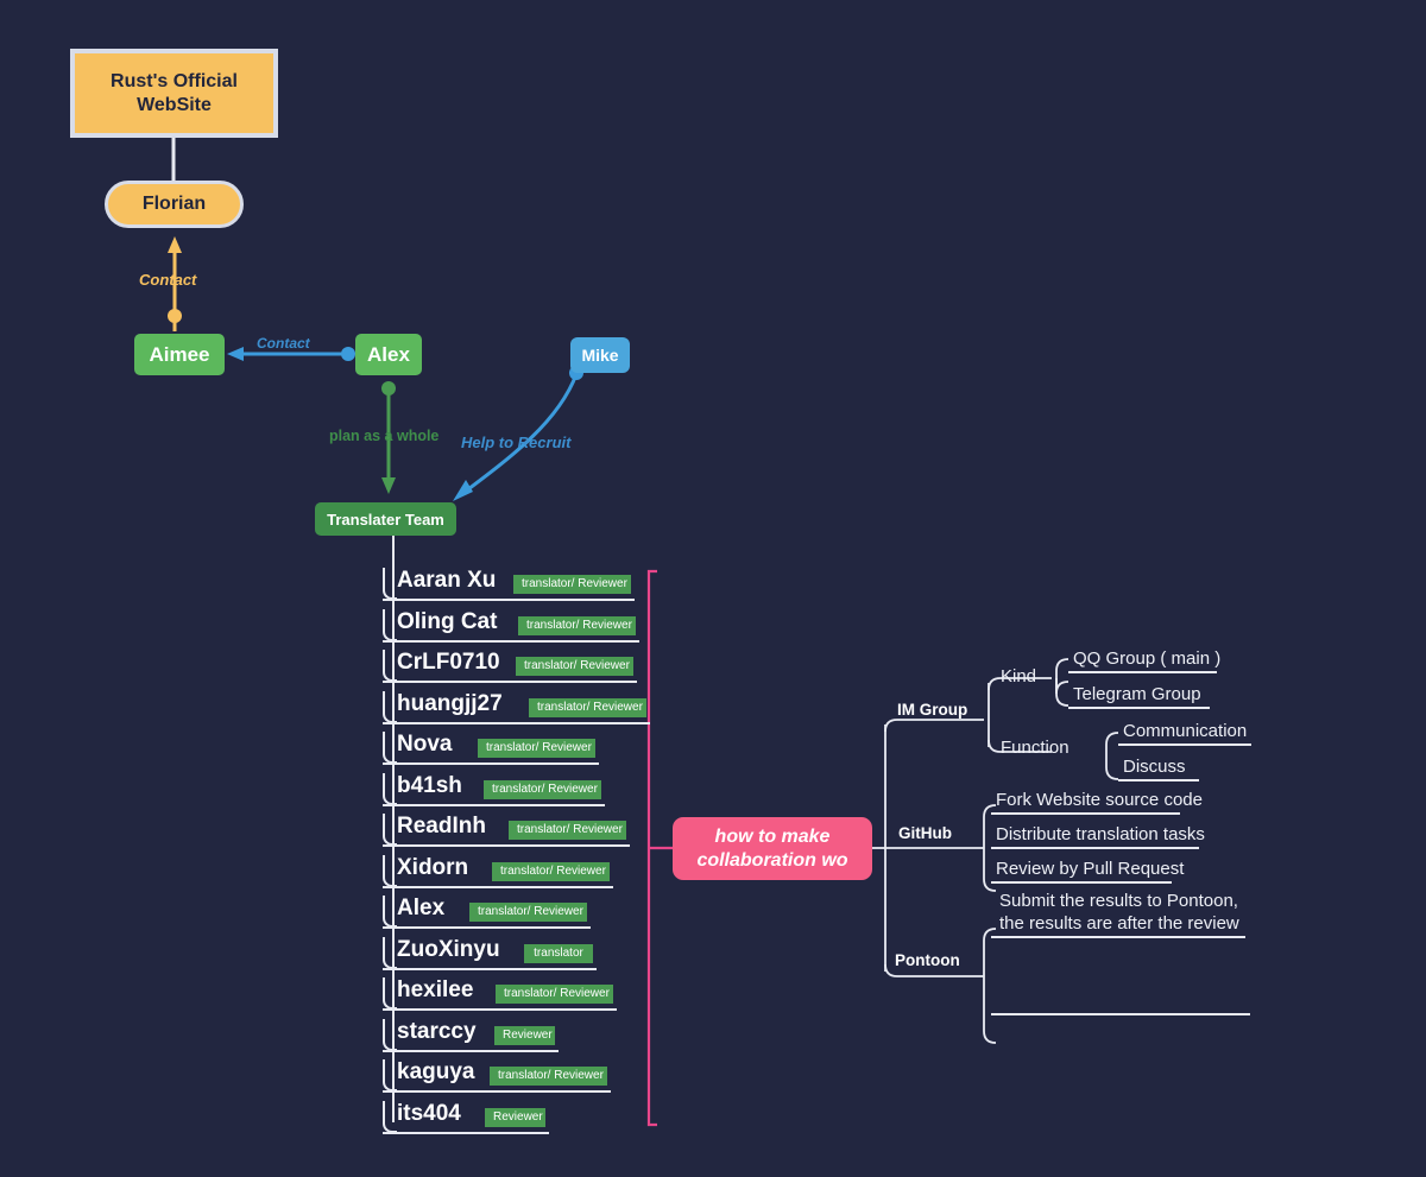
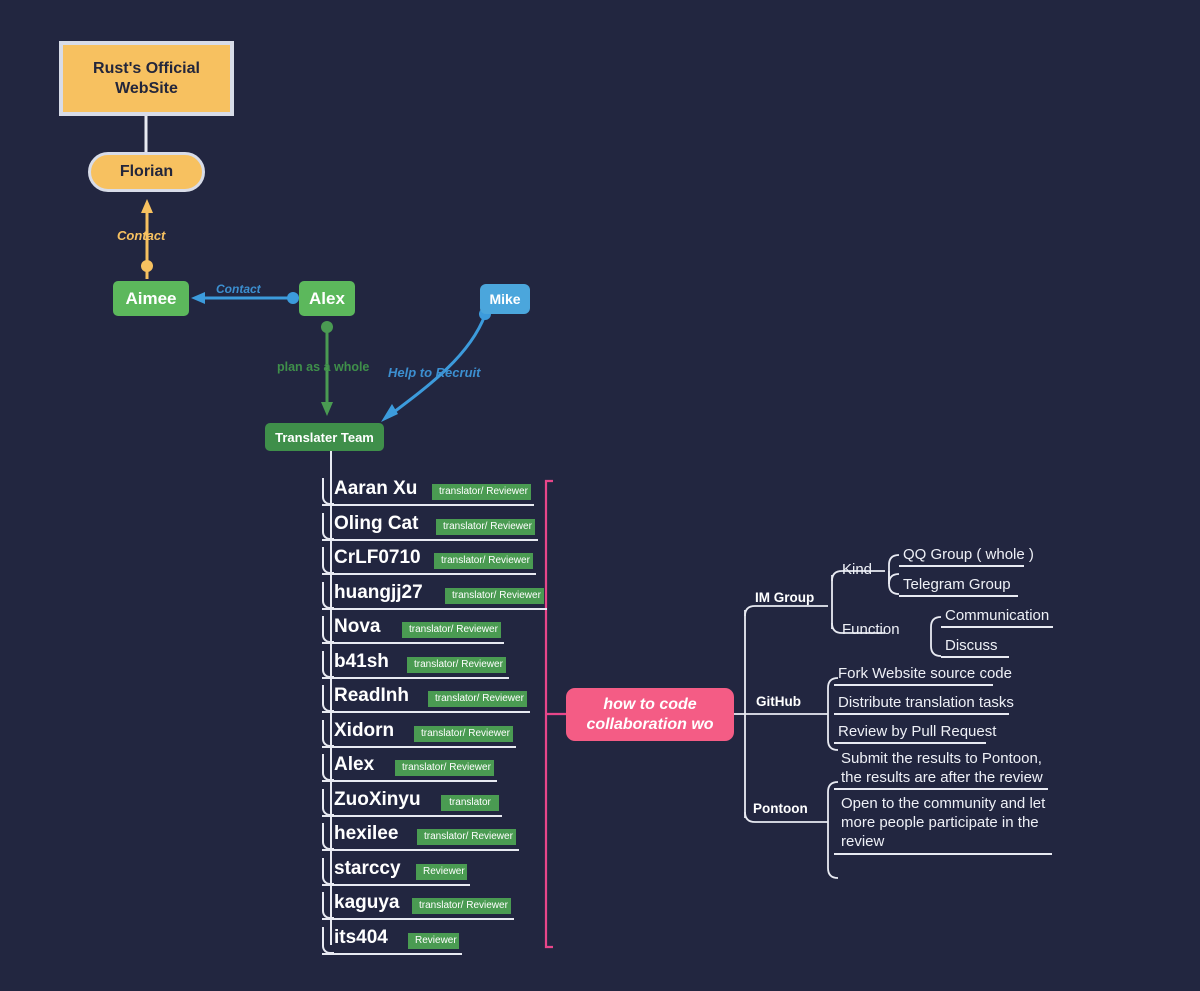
  Rust's Official WebSite
  Florian
  Aimee
  Alex
  Mike
  Translater Team
- how to make collaboration wo
+ how to code collaboration wo
  Contact
  Contact
  plan as a whole
  Help to Recruit
  Aaran Xu
  translator/ Reviewer
  Oling Cat
  translator/ Reviewer
  CrLF0710
  translator/ Reviewer
  huangjj27
  translator/ Reviewer
  Nova
  translator/ Reviewer
  b41sh
  translator/ Reviewer
  ReadInh
  translator/ Reviewer
  Xidorn
  translator/ Reviewer
  Alex
  translator/ Reviewer
  ZuoXinyu
  translator
  hexilee
  translator/ Reviewer
  starccy
  Reviewer
  kaguya
  translator/ Reviewer
  its404
  Reviewer
  IM Group
  Kind
  Function
- QQ Group ( main )
+ QQ Group ( whole )
  Telegram Group
  Communication
  Discuss
  GitHub
  Fork Website source code
  Distribute translation tasks
  Review by Pull Request
  Pontoon
  Submit the results to Pontoon,
  the results are after the review
+ Open to the community and let
+ more people participate in the
+ review
